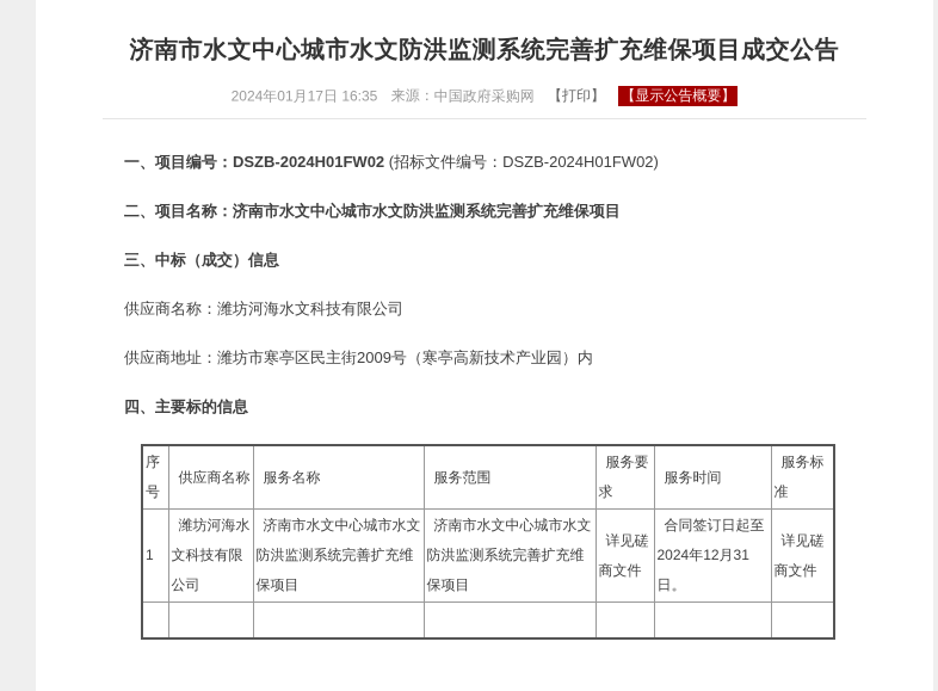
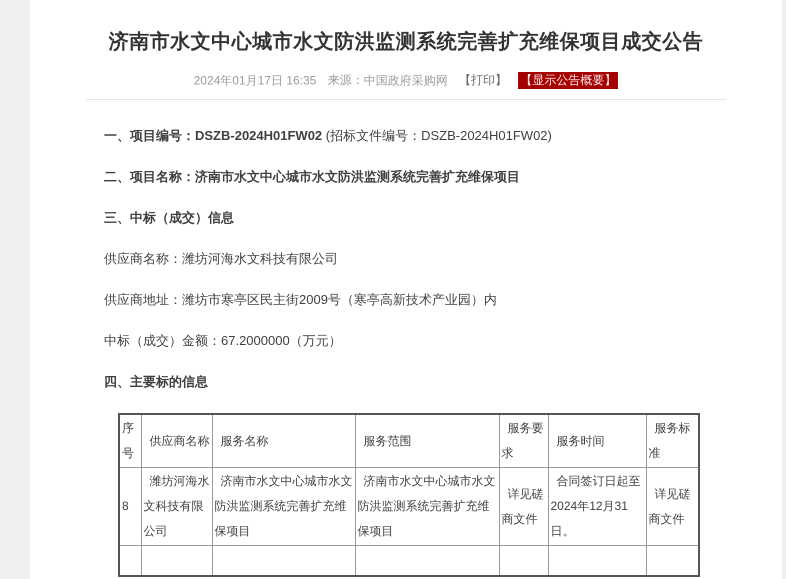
  济南市水文中心城市水文防洪监测系统完善扩充维保项目成交公告
  2024年01月17日 16:35 来源：中国政府采购网 【打印】 【显示公告概要】
  一、项目编号：DSZB-2024H01FW02 (招标文件编号：DSZB-2024H01FW02)
  二、项目名称：济南市水文中心城市水文防洪监测系统完善扩充维保项目
  三、中标（成交）信息
  供应商名称：潍坊河海水文科技有限公司
  供应商地址：潍坊市寒亭区民主街2009号（寒亭高新技术产业园）内
+ 中标（成交）金额：67.2000000（万元）
  四、主要标的信息
  序号	供应商名称	服务名称	服务范围	服务要求	服务时间	服务标准
- 1	潍坊河海水文科技有限公司	济南市水文中心城市水文防洪监测系统完善扩充维保项目	济南市水文中心城市水文防洪监测系统完善扩充维保项目	详见磋商文件	合同签订日起至2024年12月31日。	详见磋商文件
+ 8	潍坊河海水文科技有限公司	济南市水文中心城市水文防洪监测系统完善扩充维保项目	济南市水文中心城市水文防洪监测系统完善扩充维保项目	详见磋商文件	合同签订日起至2024年12月31日。	详见磋商文件
